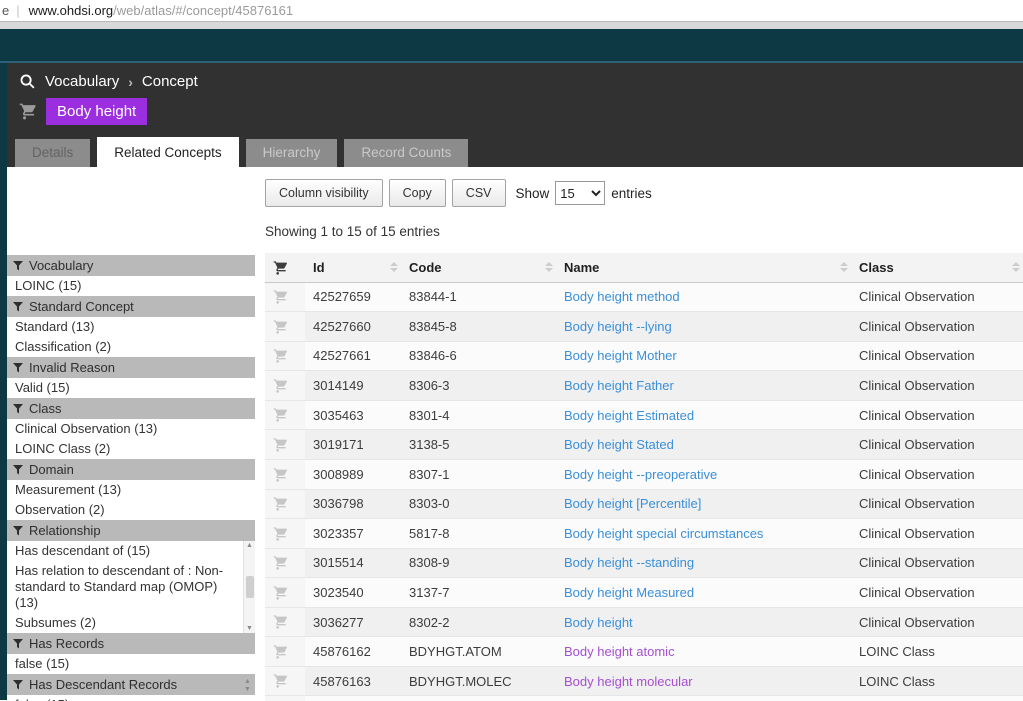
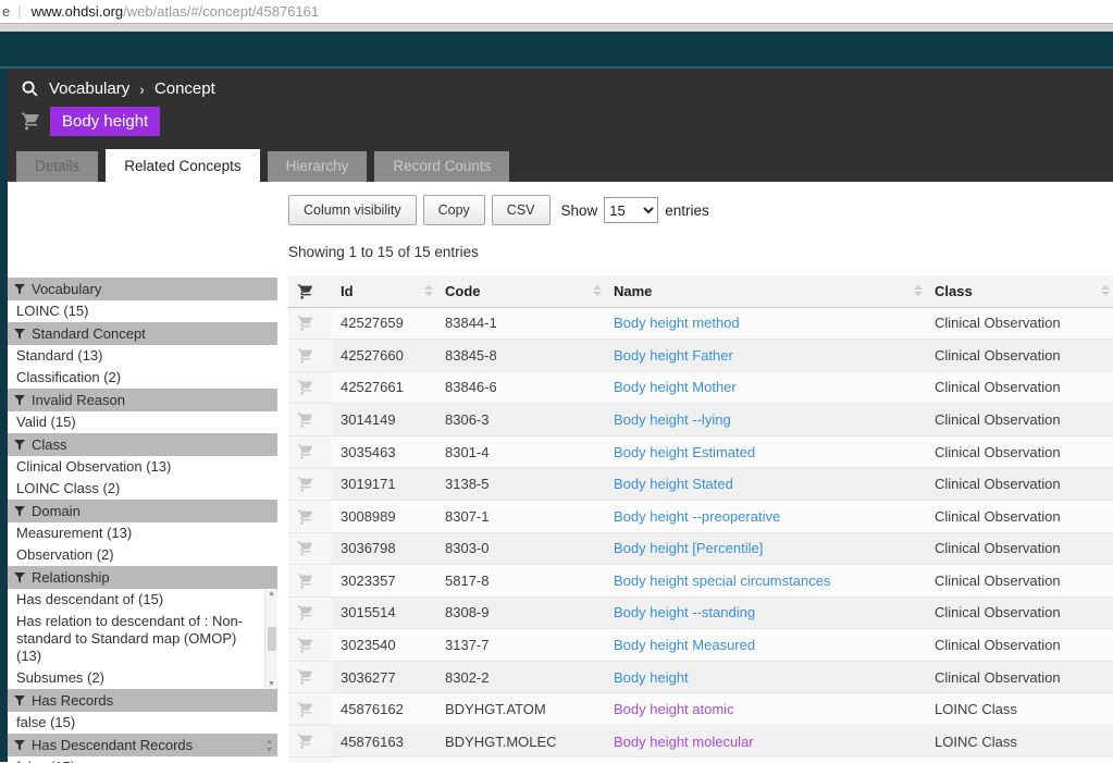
  e
  |
  www.ohdsi.org/web/atlas/#/concept/45876161
  Vocabulary
  ›
  Concept
  Body height
  Details
  Related Concepts
  Hierarchy
  Record Counts
  Vocabulary
  LOINC (15)
  Standard Concept
  Standard (13)
  Classification (2)
  Invalid Reason
  Valid (15)
  Class
  Clinical Observation (13)
  LOINC Class (2)
  Domain
  Measurement (13)
  Observation (2)
  Relationship
  Has descendant of (15)
  Has relation to descendant of : Non-standard to Standard map (OMOP) (13)
  Subsumes (2)
  Has Records
  false (15)
  Has Descendant Records
  Column visibility
  Copy
  CSV
  Show
  15
  entries
  Showing 1 to 15 of 15 entries
  	Id	Code	Name	Class
  	42527659	83844-1	Body height method	Clinical Observation
- 	42527660	83845-8	Body height --lying	Clinical Observation
+ 	42527660	83845-8	Body height Father	Clinical Observation
  	42527661	83846-6	Body height Mother	Clinical Observation
- 	3014149	8306-3	Body height Father	Clinical Observation
+ 	3014149	8306-3	Body height --lying	Clinical Observation
  	3035463	8301-4	Body height Estimated	Clinical Observation
  	3019171	3138-5	Body height Stated	Clinical Observation
  	3008989	8307-1	Body height --preoperative	Clinical Observation
  	3036798	8303-0	Body height [Percentile]	Clinical Observation
  	3023357	5817-8	Body height special circumstances	Clinical Observation
  	3015514	8308-9	Body height --standing	Clinical Observation
  	3023540	3137-7	Body height Measured	Clinical Observation
  	3036277	8302-2	Body height	Clinical Observation
  	45876162	BDYHGT.ATOM	Body height atomic	LOINC Class
  	45876163	BDYHGT.MOLEC	Body height molecular	LOINC Class
